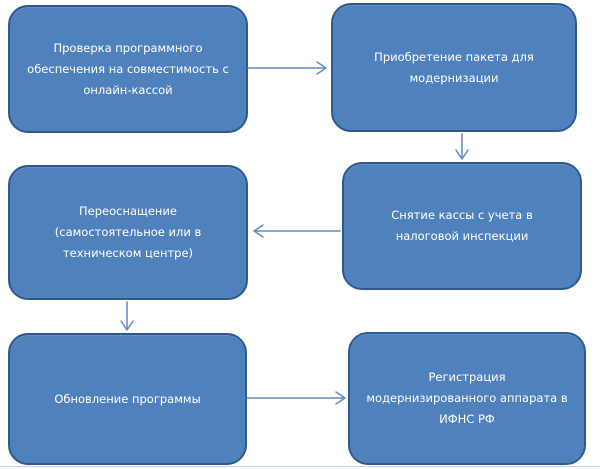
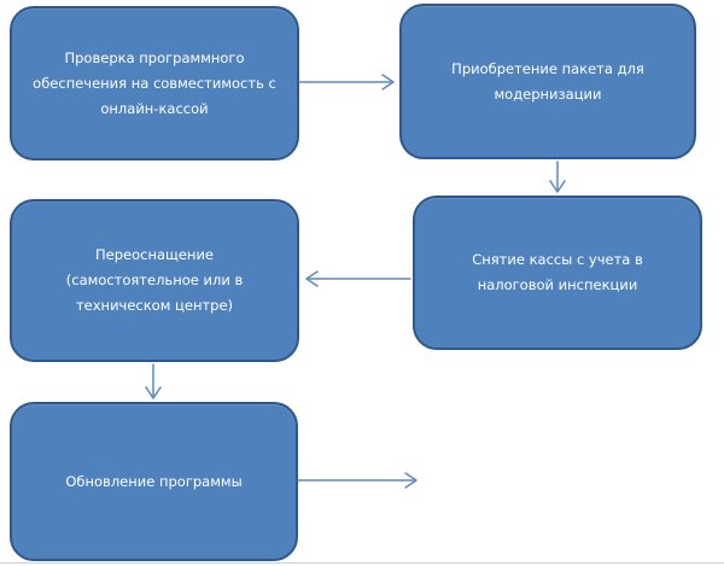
  Проверка программного
  обеспечения на совместимость с
  онлайн-кассой
  Приобретение пакета для
  модернизации
  Снятие кассы с учета в
  налоговой инспекции
  Переоснащение
  (самостоятельное или в
  техническом центре)
  Обновление программы
- Регистрация
- модернизированного аппарата в
- ИФНС РФ
